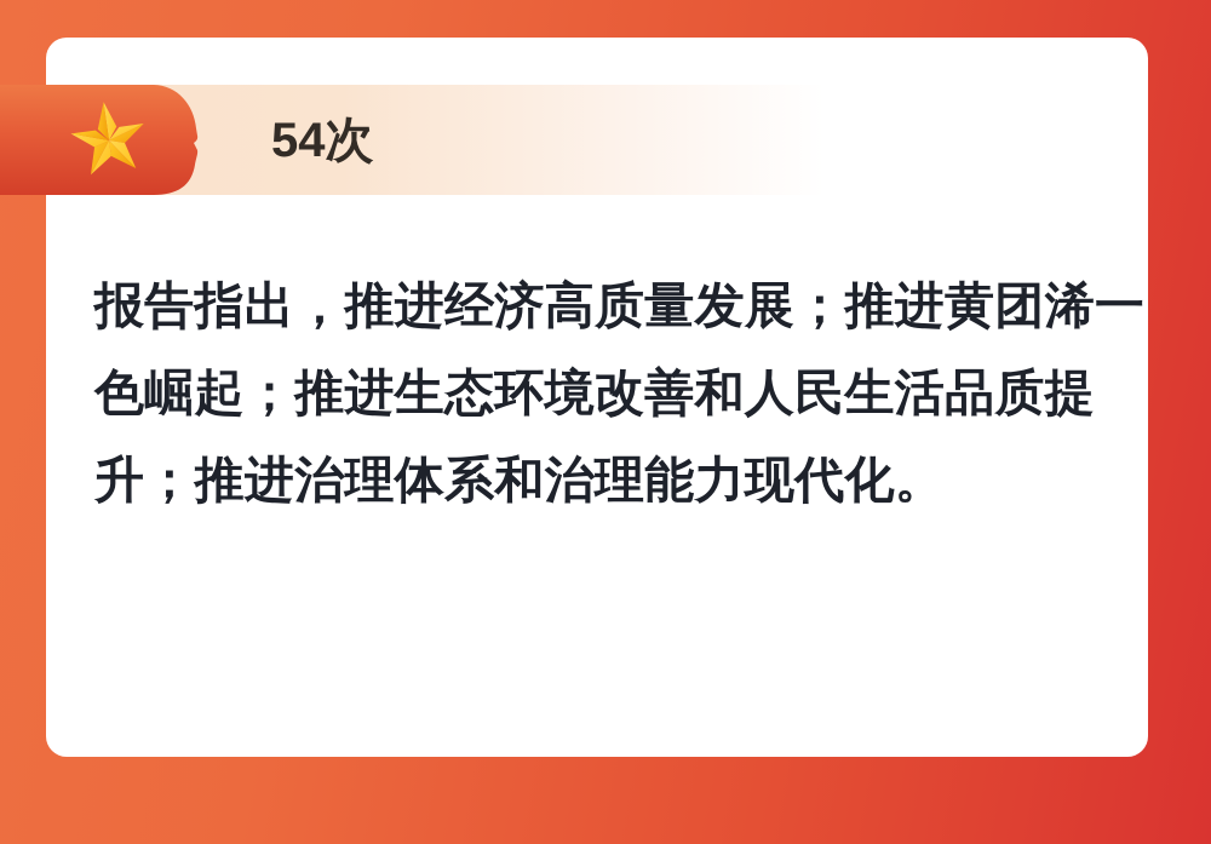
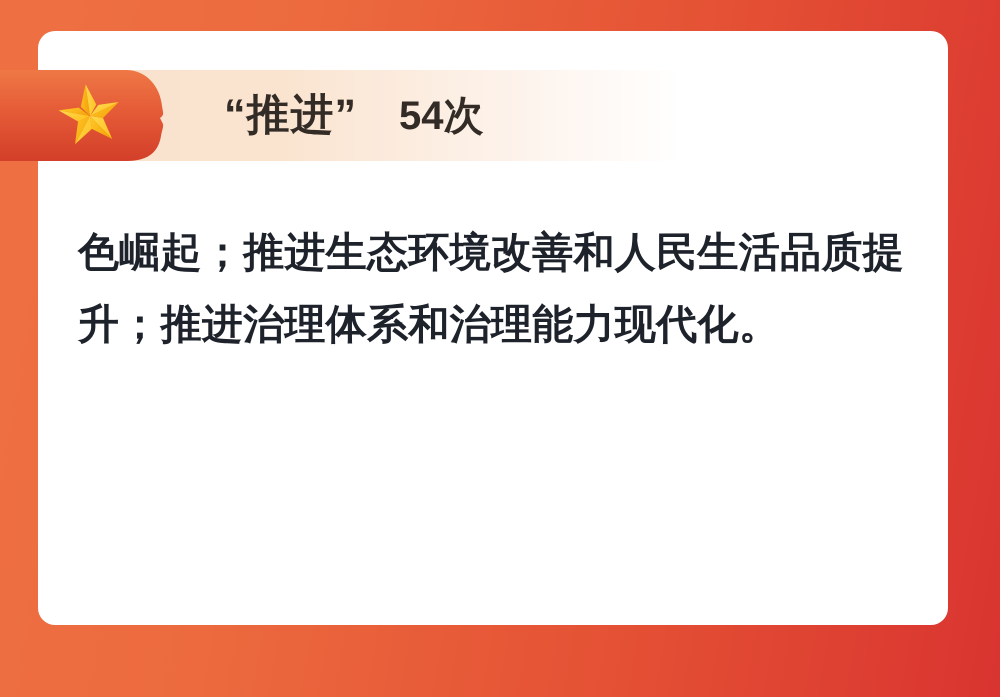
+ “推进”
  54次
- 报告指出，推进经济高质量发展；推进黄团浠一
  色崛起；推进生态环境改善和人民生活品质提
  升；推进治理体系和治理能力现代化。
